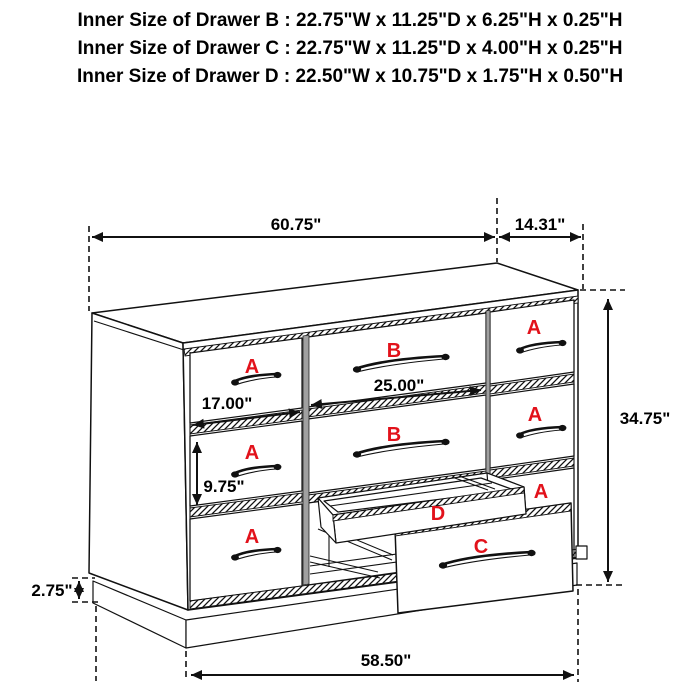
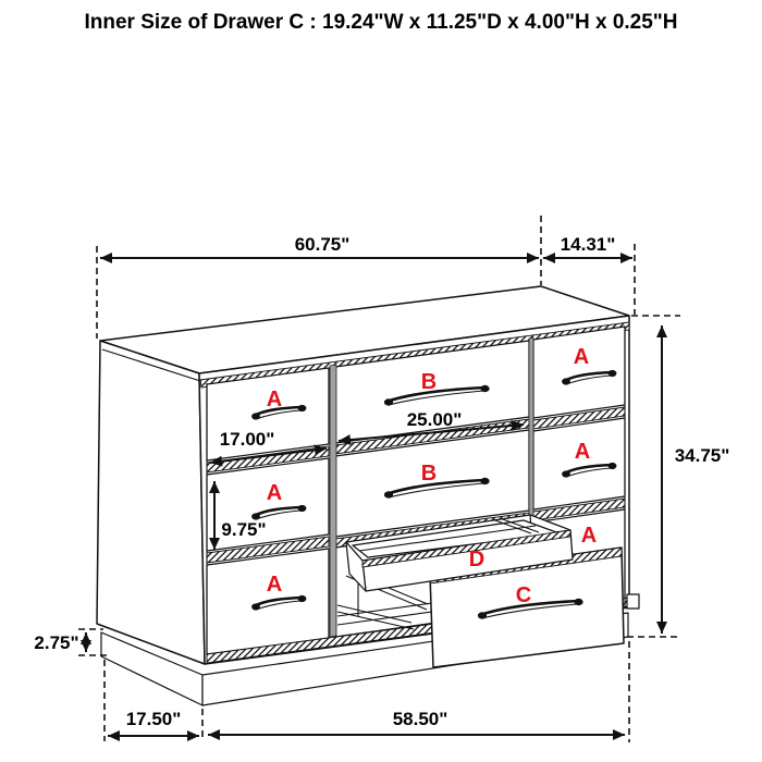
- Inner Size of Drawer B : 22.75"W x 11.25"D x 6.25"H x 0.25"H
- Inner Size of Drawer C : 22.75"W x 11.25"D x 4.00"H x 0.25"H
+ Inner Size of Drawer C : 19.24"W x 11.25"D x 4.00"H x 0.25"H
- Inner Size of Drawer D : 22.50"W x 10.75"D x 1.75"H x 0.50"H
  A
  A
  A
  B
  B
  A
  A
  A
  D
  C
  60.75"
  14.31"
  34.75"
  17.00"
  25.00"
  9.75"
  2.75"
+ 17.50"
  58.50"
